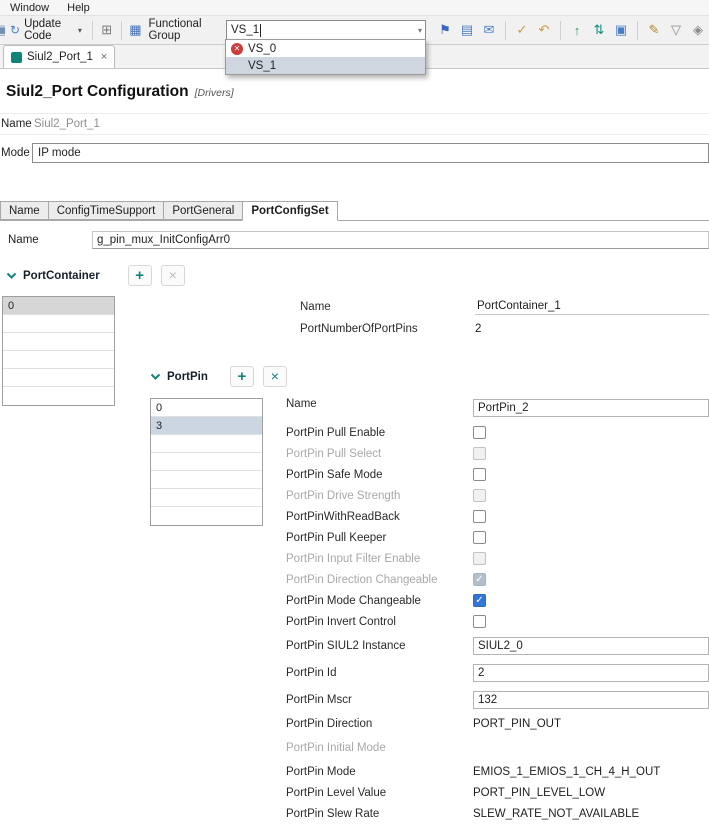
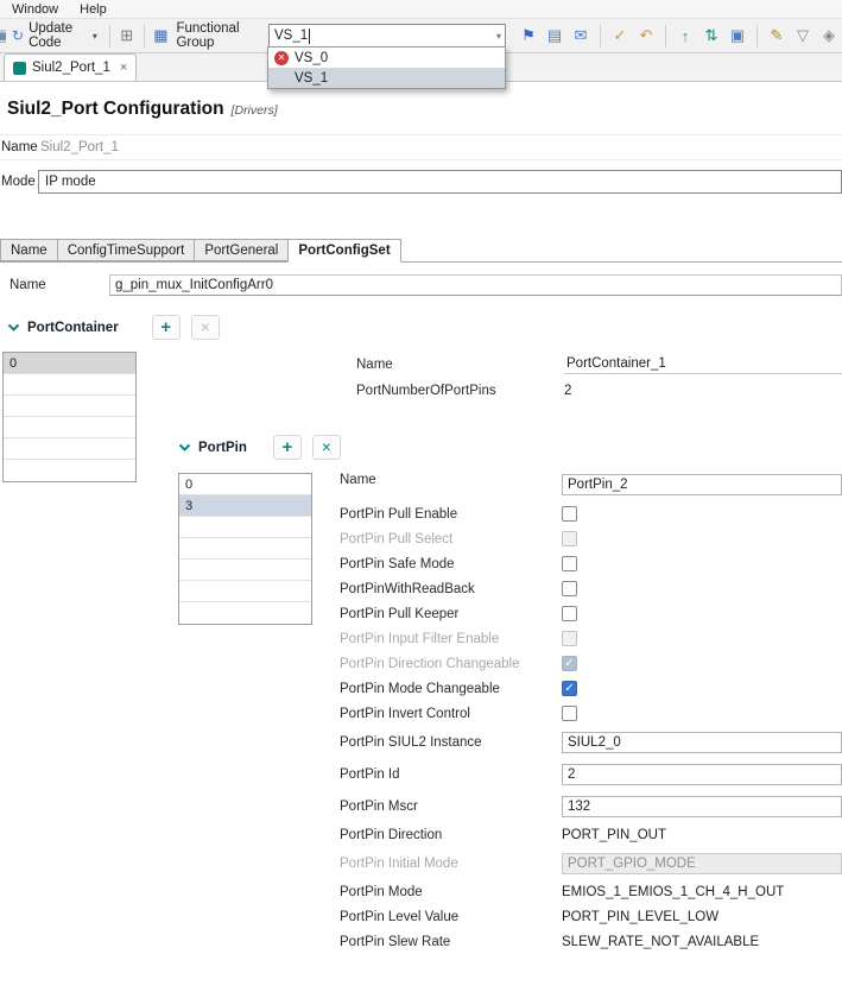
  Window
  Help
  ▣
  ↻
  Update Code
  ▾
  ⊞
  ▦
  Functional Group
  VS_1
  ▾
  ✕
  VS_0
  VS_1
  ⚑
  ▤
  ✉
  ✓
  ↶
  ↑
  ⇅
  ▣
  ✎
  ▽
  ◈
  Siul2_Port_1
  ×
  Siul2_Port Configuration
  [Drivers]
  Name
  Siul2_Port_1
  Mode
  IP mode
  Name
  ConfigTimeSupport
  PortGeneral
  PortConfigSet
  Name
  g_pin_mux_InitConfigArr0
  PortContainer
  +
  ×
  0
  Name
  PortContainer_1
  PortNumberOfPortPins
  2
  PortPin
  +
  ×
  0
  3
  Name
  PortPin_2
  PortPin Pull Enable
  PortPin Pull Select
  PortPin Safe Mode
- PortPin Drive Strength
  PortPinWithReadBack
  PortPin Pull Keeper
  PortPin Input Filter Enable
  PortPin Direction Changeable
  ✓
  PortPin Mode Changeable
  ✓
  PortPin Invert Control
  PortPin SIUL2 Instance
  SIUL2_0
  PortPin Id
  2
  PortPin Mscr
  132
  PortPin Direction
  PORT_PIN_OUT
  PortPin Initial Mode
+ PORT_GPIO_MODE
  PortPin Mode
  EMIOS_1_EMIOS_1_CH_4_H_OUT
  PortPin Level Value
  PORT_PIN_LEVEL_LOW
  PortPin Slew Rate
  SLEW_RATE_NOT_AVAILABLE
